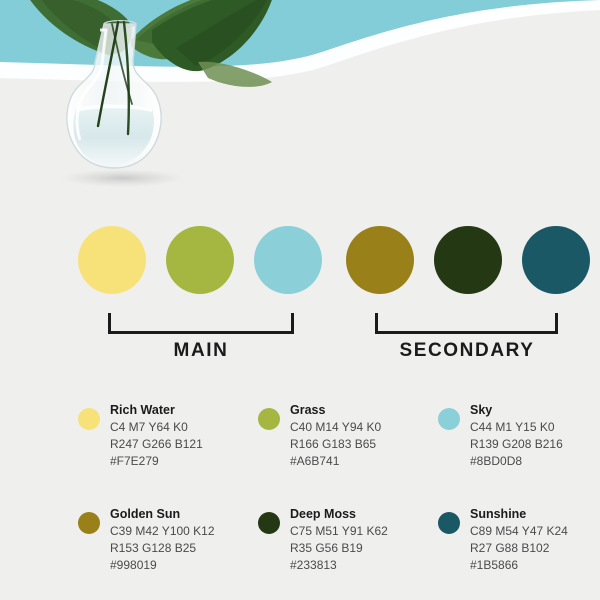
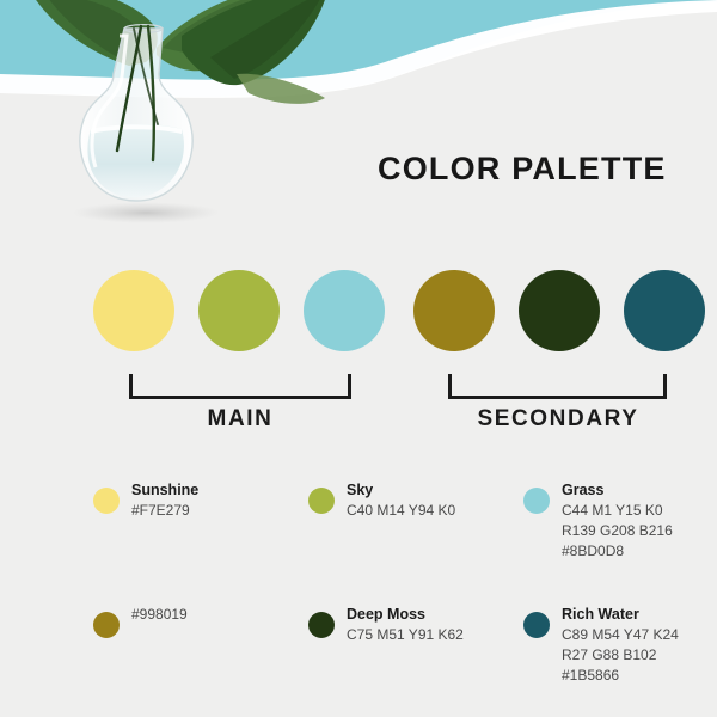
+ COLOR PALETTE
  MAIN
  SECONDARY
- Rich Water
+ Sunshine
- C4 M7 Y64 K0
- R247 G266 B121
  #F7E279
- Grass
+ Sky
  C40 M14 Y94 K0
- R166 G183 B65
- #A6B741
- Sky
+ Grass
  C44 M1 Y15 K0
  R139 G208 B216
  #8BD0D8
- Golden Sun
- C39 M42 Y100 K12
- R153 G128 B25
  #998019
  Deep Moss
  C75 M51 Y91 K62
- R35 G56 B19
- #233813
- Sunshine
+ Rich Water
  C89 M54 Y47 K24
  R27 G88 B102
  #1B5866
